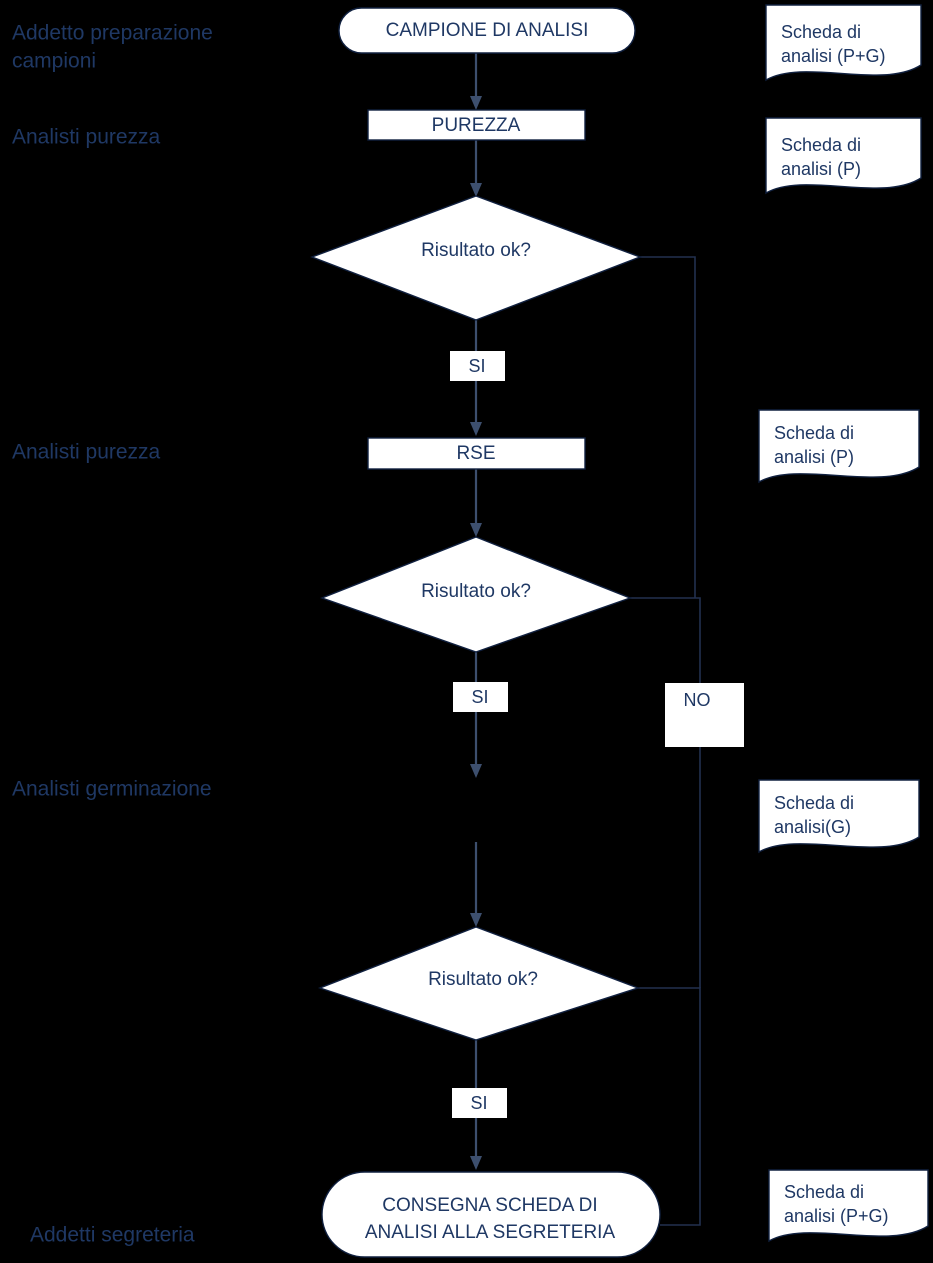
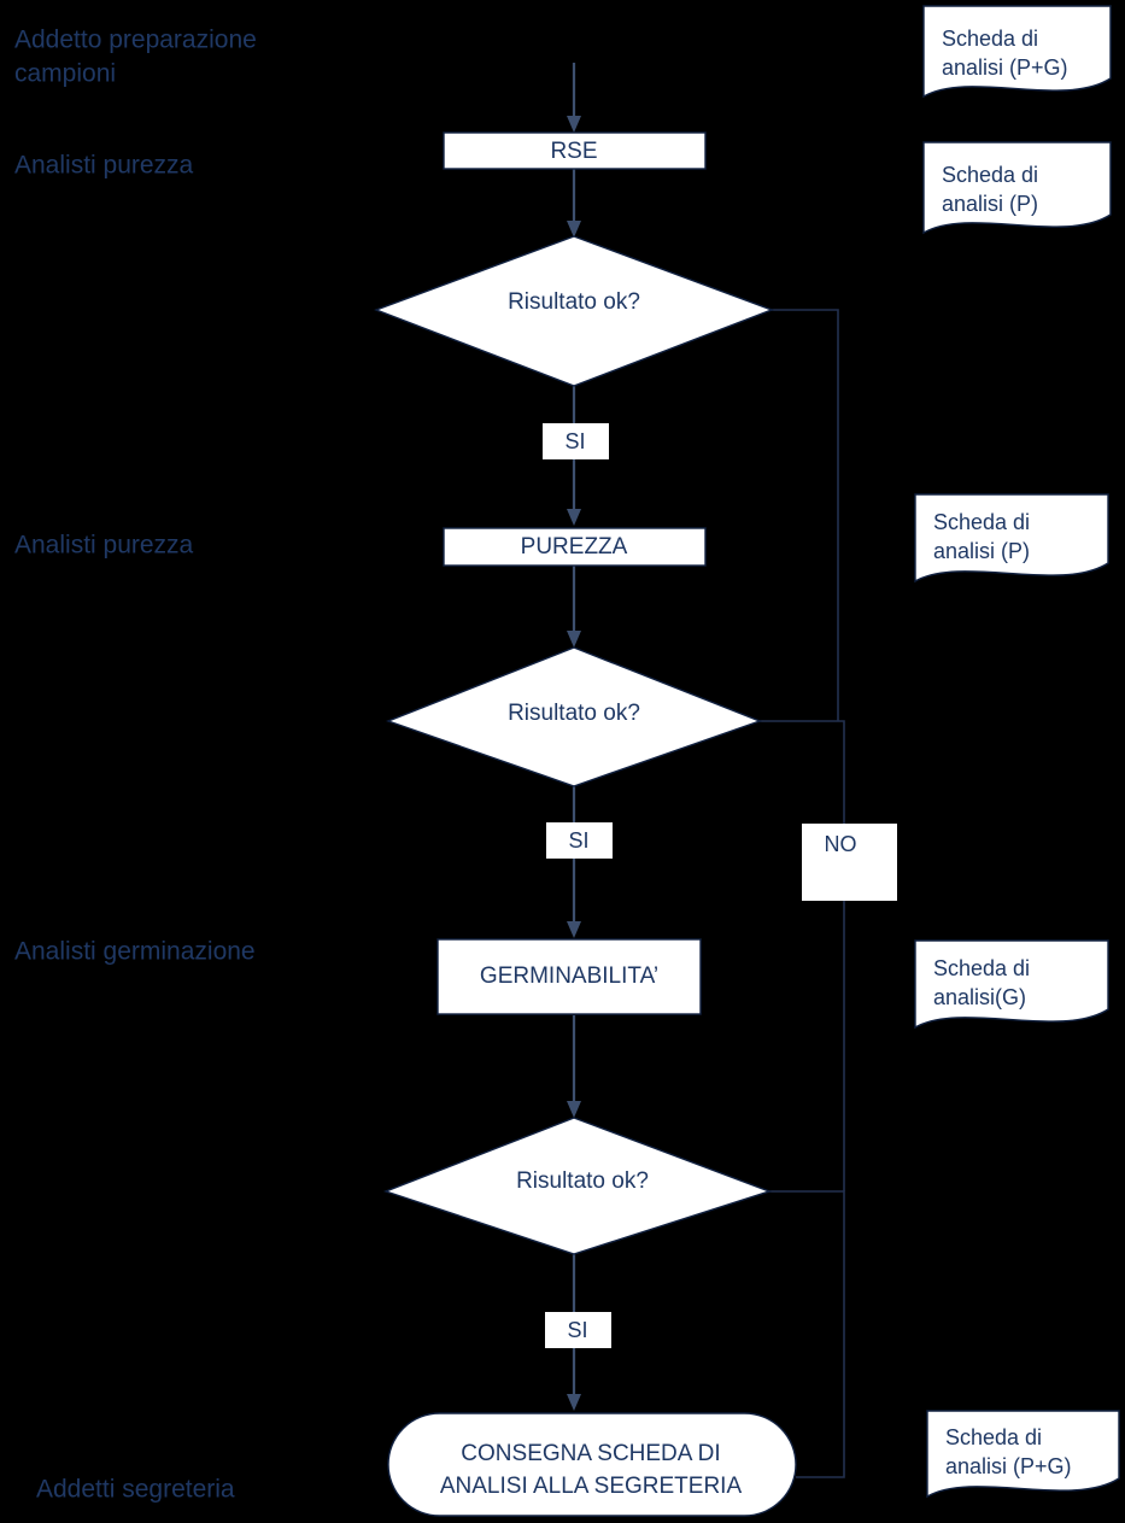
  Addetto preparazione
  campioni
  Analisti purezza
  Analisti purezza
  Analisti germinazione
  Addetti segreteria
- CAMPIONE DI ANALISI
- PUREZZA
+ RSE
  Risultato ok?
  SI
- RSE
+ PUREZZA
  Risultato ok?
  SI
  NO
+ GERMINABILITA’
  Risultato ok?
  SI
  CONSEGNA SCHEDA DI
  ANALISI ALLA SEGRETERIA
  Scheda di
  analisi (P+G)
  Scheda di
  analisi (P)
  Scheda di
  analisi (P)
  Scheda di
  analisi(G)
  Scheda di
  analisi (P+G)
